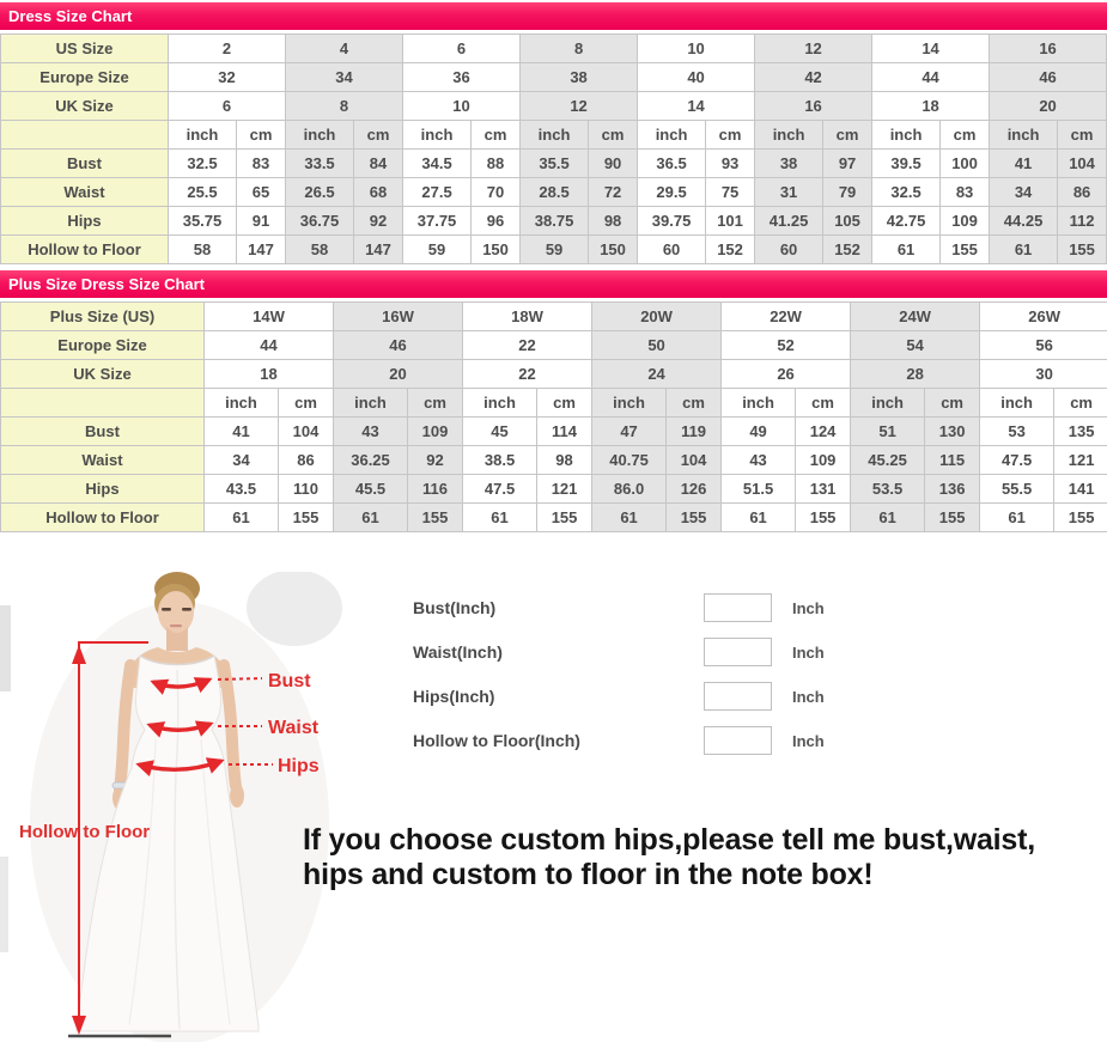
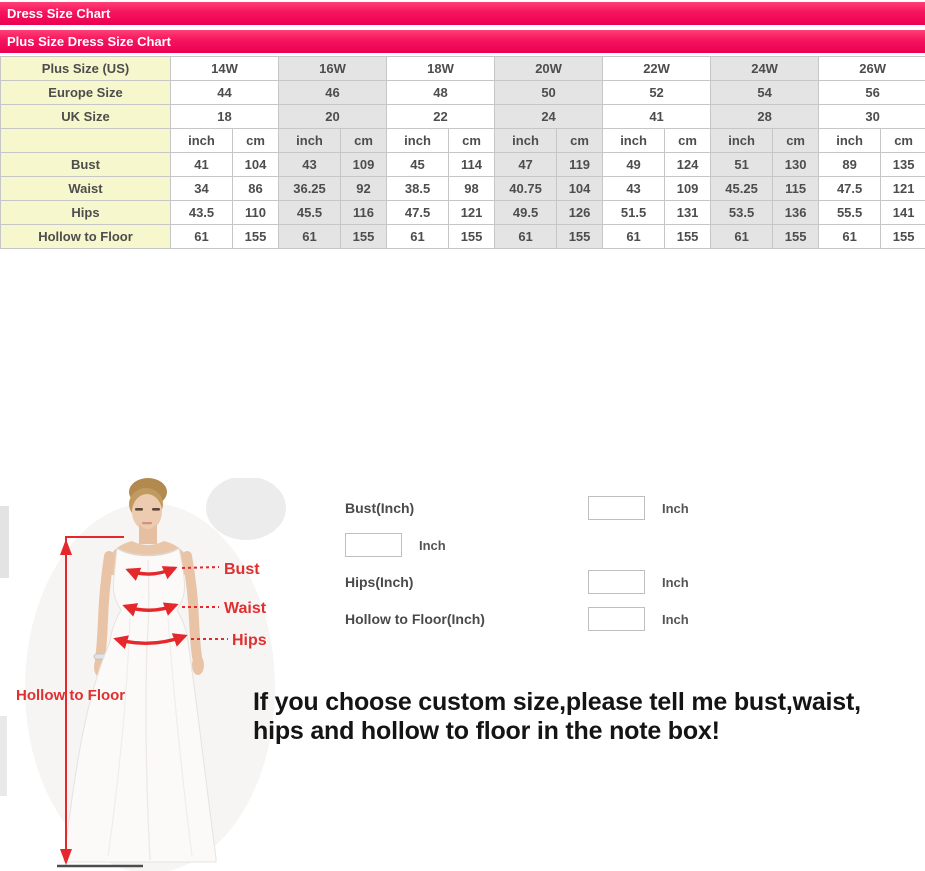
  Dress Size Chart
- US Size	2	4	6	8	10	12	14	16
- Europe Size	32	34	36	38	40	42	44	46
- UK Size	6	8	10	12	14	16	18	20
- 	inch	cm	inch	cm	inch	cm	inch	cm	inch	cm	inch	cm	inch	cm	inch	cm
- Bust	32.5	83	33.5	84	34.5	88	35.5	90	36.5	93	38	97	39.5	100	41	104
- Waist	25.5	65	26.5	68	27.5	70	28.5	72	29.5	75	31	79	32.5	83	34	86
- Hips	35.75	91	36.75	92	37.75	96	38.75	98	39.75	101	41.25	105	42.75	109	44.25	112
- Hollow to Floor	58	147	58	147	59	150	59	150	60	152	60	152	61	155	61	155
  Plus Size Dress Size Chart
  Plus Size (US)	14W	16W	18W	20W	22W	24W	26W
- Europe Size	44	46	22	50	52	54	56
+ Europe Size	44	46	48	50	52	54	56
- UK Size	18	20	22	24	26	28	30
+ UK Size	18	20	22	24	41	28	30
  	inch	cm	inch	cm	inch	cm	inch	cm	inch	cm	inch	cm	inch	cm
- Bust	41	104	43	109	45	114	47	119	49	124	51	130	53	135
+ Bust	41	104	43	109	45	114	47	119	49	124	51	130	89	135
  Waist	34	86	36.25	92	38.5	98	40.75	104	43	109	45.25	115	47.5	121
- Hips	43.5	110	45.5	116	47.5	121	86.0	126	51.5	131	53.5	136	55.5	141
+ Hips	43.5	110	45.5	116	47.5	121	49.5	126	51.5	131	53.5	136	55.5	141
  Hollow to Floor	61	155	61	155	61	155	61	155	61	155	61	155	61	155
  Bust
  Waist
  Hips
  Hollow to Floor
  Bust(Inch)
  Inch
- Waist(Inch)
  Inch
  Hips(Inch)
  Inch
  Hollow to Floor(Inch)
  Inch
- If you choose custom hips,please tell me bust,waist,
+ If you choose custom size,please tell me bust,waist,
- hips and custom to floor in the note box!
+ hips and hollow to floor in the note box!
